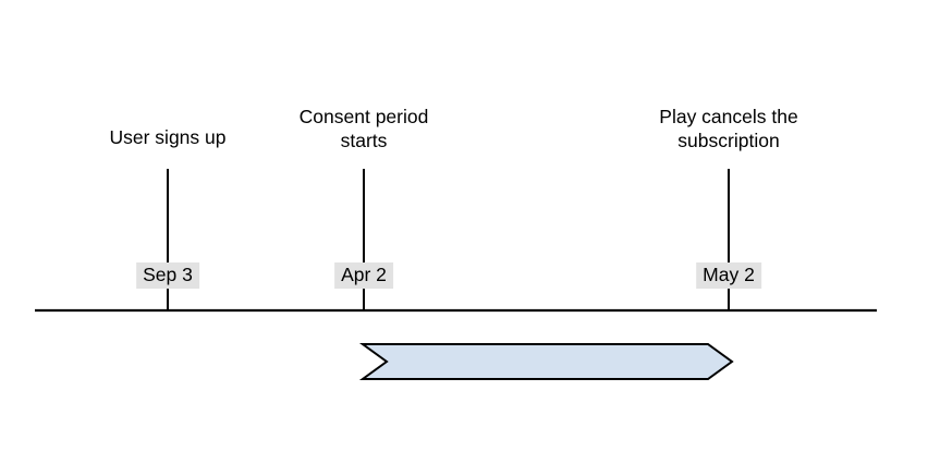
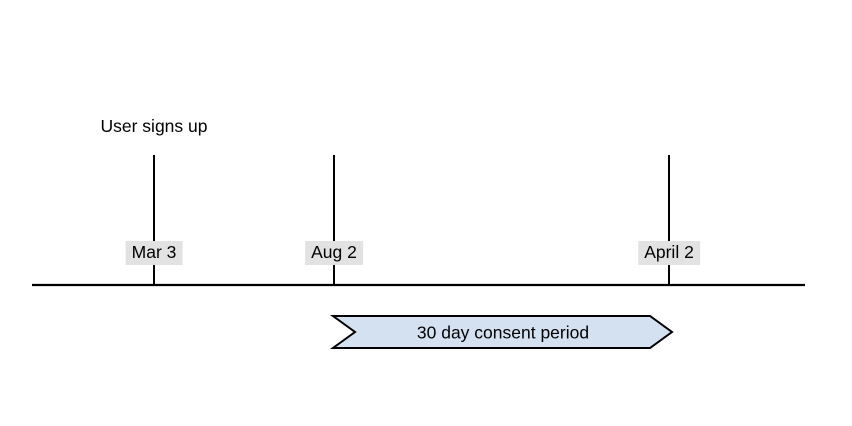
  User signs up
- Sep 3
+ Mar 3
- Consent period
- starts
- Apr 2
+ Aug 2
- Play cancels the
- subscription
- May 2
+ April 2
+ 30 day consent period
